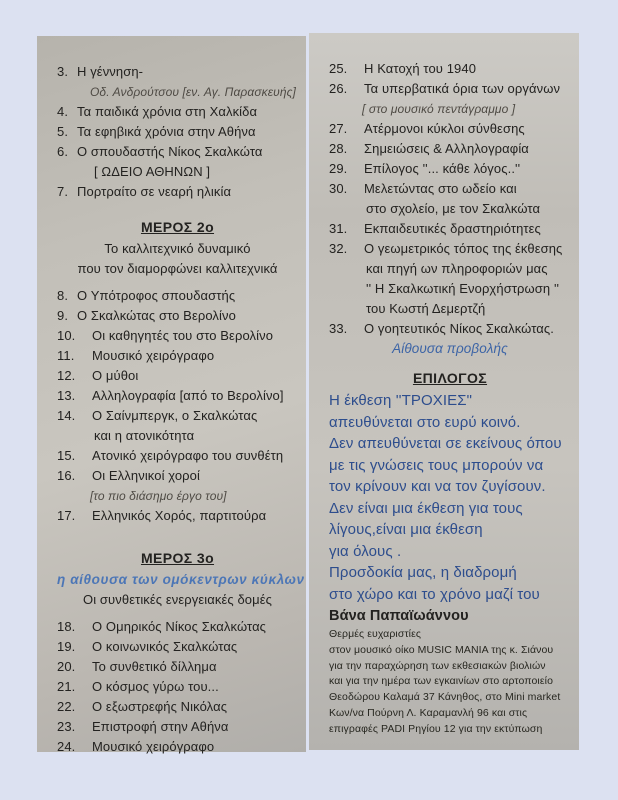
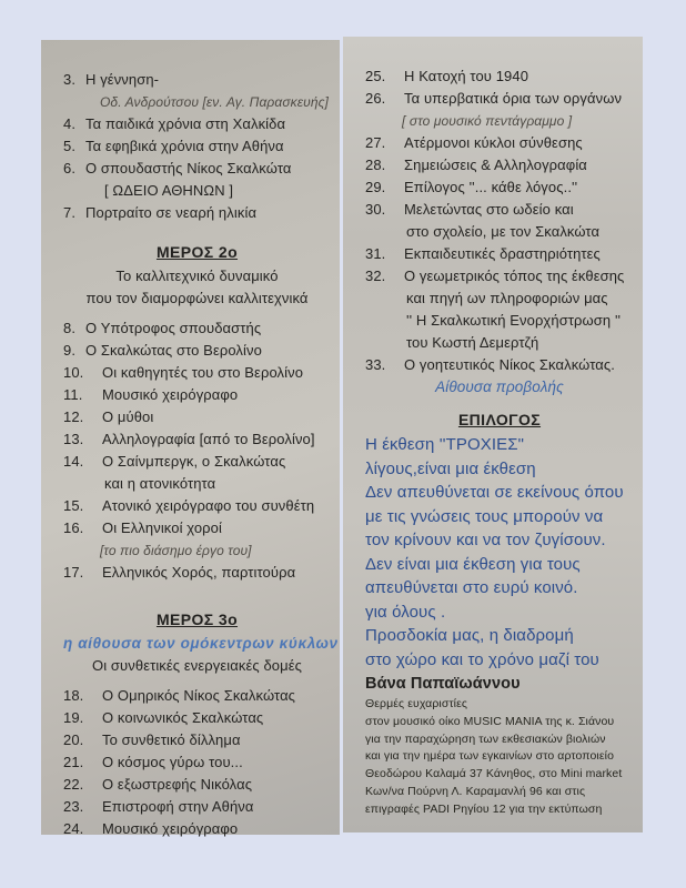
  3.
  Η γέννηση-
  Οδ. Ανδρούτσου [εν. Αγ. Παρασκευής]
  4.
  Τα παιδικά χρόνια στη Χαλκίδα
  5.
  Τα εφηβικά χρόνια στην Αθήνα
  6.
  Ο σπουδαστής Νίκος Σκαλκώτα
  [ ΩΔΕΙΟ ΑΘΗΝΩΝ ]
  7.
  Πορτραίτο σε νεαρή ηλικία
  ΜΕΡΟΣ 2ο
  Το καλλιτεχνικό δυναμικό
  που τον διαμορφώνει καλλιτεχνικά
  8.
  Ο Υπότροφος σπουδαστής
  9.
  Ο Σκαλκώτας στο Βερολίνο
  10.
  Οι καθηγητές του στο Βερολίνο
  11.
  Μουσικό χειρόγραφο
  12.
  Ο μύθοι
  13.
  Αλληλογραφία [από το Βερολίνο]
  14.
  Ο Σαίνμπεργκ, ο Σκαλκώτας
  και η ατονικότητα
  15.
  Ατονικό χειρόγραφο του συνθέτη
  16.
  Οι Ελληνικοί χοροί
  [το πιο διάσημο έργο του]
  17.
  Ελληνικός Χορός, παρτιτούρα
  ΜΕΡΟΣ 3ο
  η αίθουσα των ομόκεντρων κύκλων
  Οι συνθετικές ενεργειακές δομές
  18.
  Ο Ομηρικός Νίκος Σκαλκώτας
  19.
  Ο κοινωνικός Σκαλκώτας
  20.
  Το συνθετικό δίλλημα
  21.
  Ο κόσμος γύρω του...
  22.
  Ο εξωστρεφής Νικόλας
  23.
  Επιστροφή στην Αθήνα
  24.
  Μουσικό χειρόγραφο
  25.
  Η Κατοχή του 1940
  26.
  Τα υπερβατικά όρια των οργάνων
  [ στο μουσικό πεντάγραμμο ]
  27.
  Ατέρμονοι κύκλοι σύνθεσης
  28.
  Σημειώσεις & Αλληλογραφία
  29.
  Επίλογος ''... κάθε λόγος..''
  30.
  Μελετώντας στο ωδείο και
  στο σχολείο, με τον Σκαλκώτα
  31.
  Εκπαιδευτικές δραστηριότητες
  32.
  Ο γεωμετρικός τόπος της έκθεσης
  και πηγή ων πληροφοριών μας
  '' Η Σκαλκωτική Ενορχήστρωση ''
  του Κωστή Δεμερτζή
  33.
  Ο γοητευτικός Νίκος Σκαλκώτας.
  Αίθουσα προβολής
  ΕΠΙΛΟΓΟΣ
  Η έκθεση ''ΤΡΟΧΙΕΣ"
- απευθύνεται στο ευρύ κοινό.
+ λίγους,είναι μια έκθεση
  Δεν απευθύνεται σε εκείνους όπου
  με τις γνώσεις τους μπορούν να
  τον κρίνουν και να τον ζυγίσουν.
  Δεν είναι μια έκθεση για τους
- λίγους,είναι μια έκθεση
+ απευθύνεται στο ευρύ κοινό.
  για όλους .
  Προσδοκία μας, η διαδρομή
  στο χώρο και το χρόνο μαζί του
  Βάνα Παπαϊωάννου
  Θερμές ευχαριστίες
  στον μουσικό οίκο MUSIC MANIA της κ. Σιάνου
  για την παραχώρηση των εκθεσιακών βιολιών
  και για την ημέρα των εγκαινίων στο αρτοποιείο
  Θεοδώρου Καλαμά 37 Κάνηθος, στο Mini market
  Κων/να Πούρνη Λ. Καραμανλή 96 και στις
  επιγραφές PADI Ρηγίου 12 για την εκτύπωση
